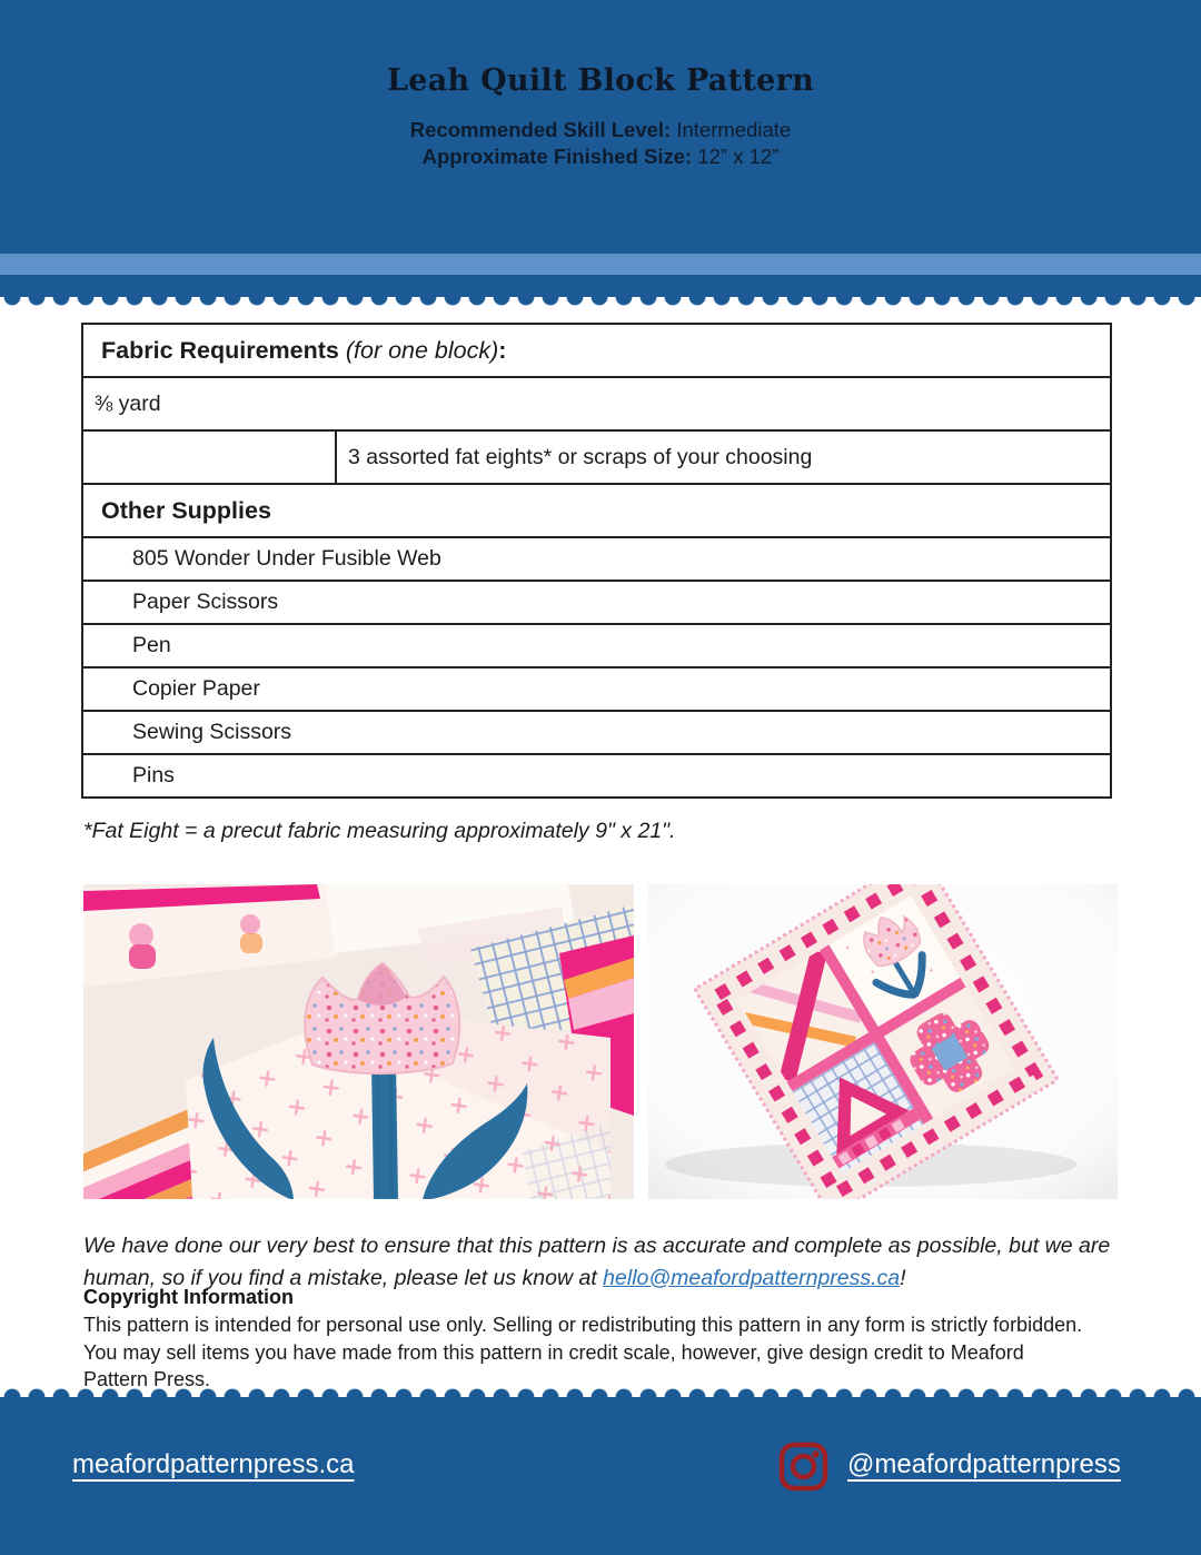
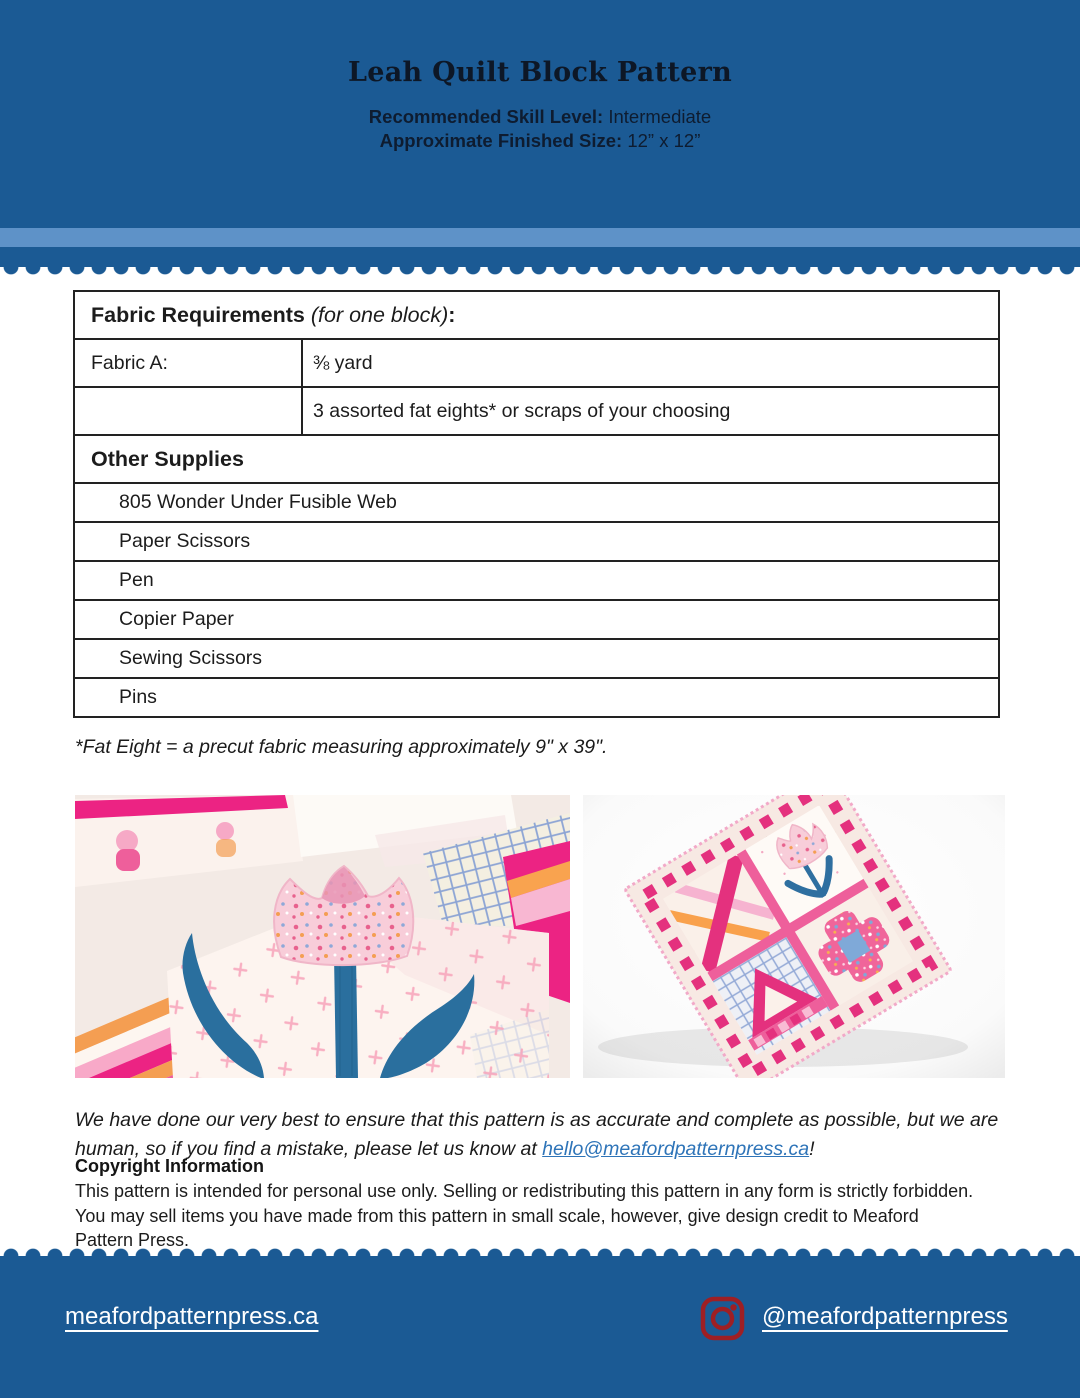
  Leah Quilt Block Pattern
  Recommended Skill Level: Intermediate
  Approximate Finished Size: 12” x 12”
  Fabric Requirements
  (for one block)
  :
+ Fabric A:
  ⅜ yard
  3 assorted fat eights* or scraps of your choosing
  Other Supplies
  805 Wonder Under Fusible Web
  Paper Scissors
  Pen
  Copier Paper
  Sewing Scissors
  Pins
- *Fat Eight = a precut fabric measuring approximately 9" x 21".
+ *Fat Eight = a precut fabric measuring approximately 9" x 39".
  We have done our very best to ensure that this pattern is as accurate and complete as possible, but we are human, so if you find a mistake, please let us know at hello@meafordpatternpress.ca!
  Copyright Information
  This pattern is intended for personal use only. Selling or redistributing this pattern in any form is strictly forbidden.
- You may sell items you have made from this pattern in credit scale, however, give design credit to Meaford
+ You may sell items you have made from this pattern in small scale, however, give design credit to Meaford
  Pattern Press.
  meafordpatternpress.ca
  @meafordpatternpress
